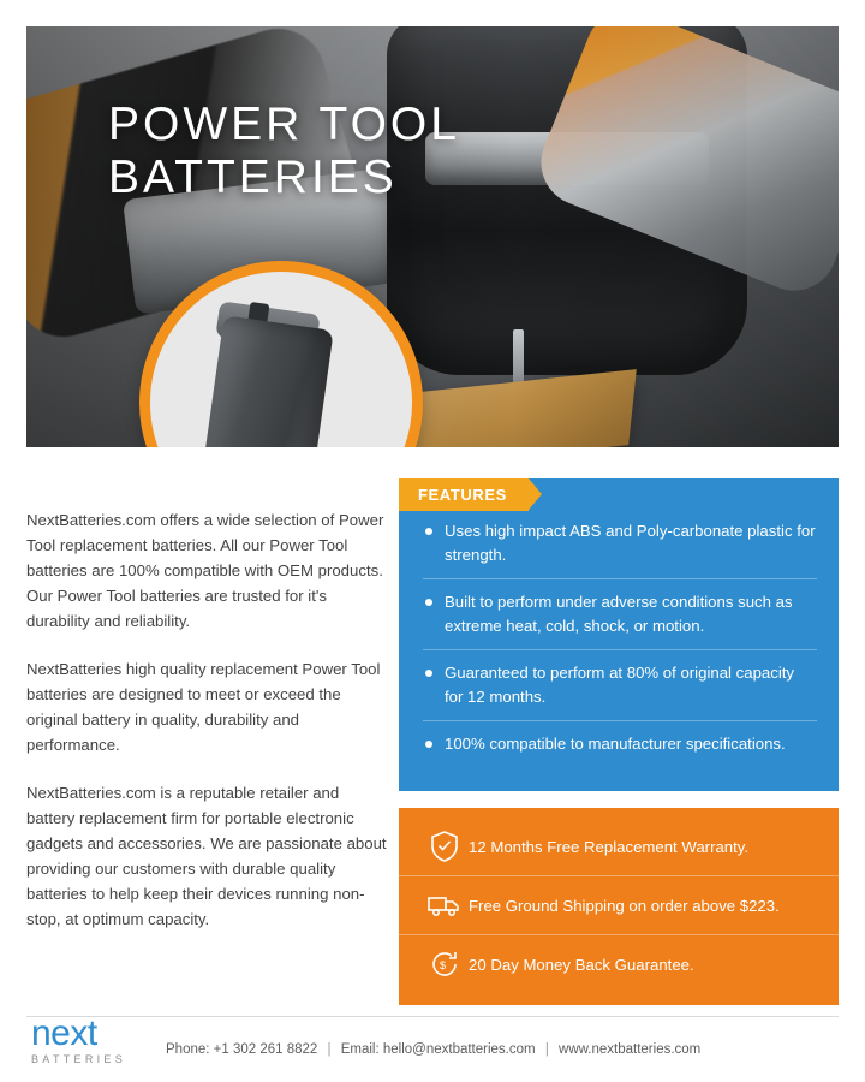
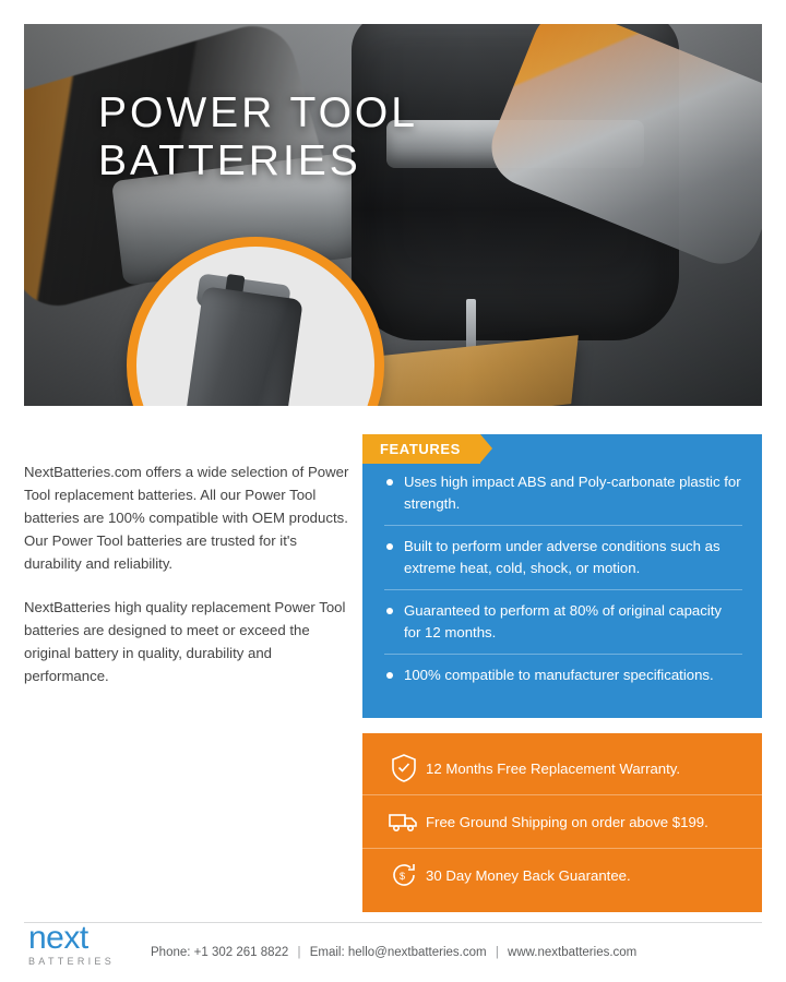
  POWER TOOL
  BATTERIES
  NextBatteries.com offers a wide selection of Power Tool replacement batteries. All our Power Tool batteries are 100% compatible with OEM products. Our Power Tool batteries are trusted for it's durability and reliability.
  NextBatteries high quality replacement Power Tool batteries are designed to meet or exceed the original battery in quality, durability and performance.
- NextBatteries.com is a reputable retailer and battery replacement firm for portable electronic gadgets and accessories. We are passionate about providing our customers with durable quality batteries to help keep their devices running non-stop, at optimum capacity.
  FEATURES
  Uses high impact ABS and Poly-carbonate plastic for strength.
  Built to perform under adverse conditions such as extreme heat, cold, shock, or motion.
  Guaranteed to perform at 80% of original capacity for 12 months.
  100% compatible to manufacturer specifications.
  12 Months Free Replacement Warranty.
- Free Ground Shipping on order above $223.
+ Free Ground Shipping on order above $199.
  $
- 20 Day Money Back Guarantee.
+ 30 Day Money Back Guarantee.
  next
  BATTERIES
  Phone: +1 302 261 8822 | Email: hello@nextbatteries.com | www.nextbatteries.com
